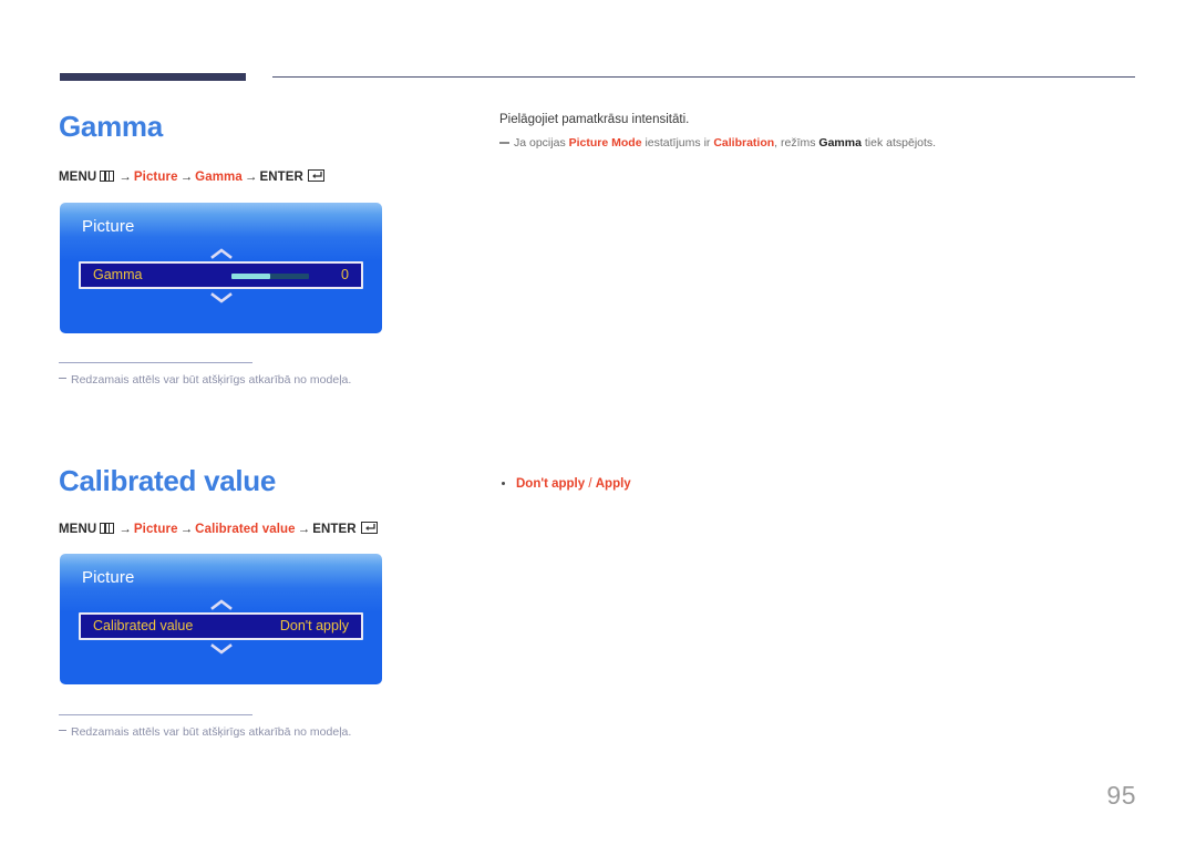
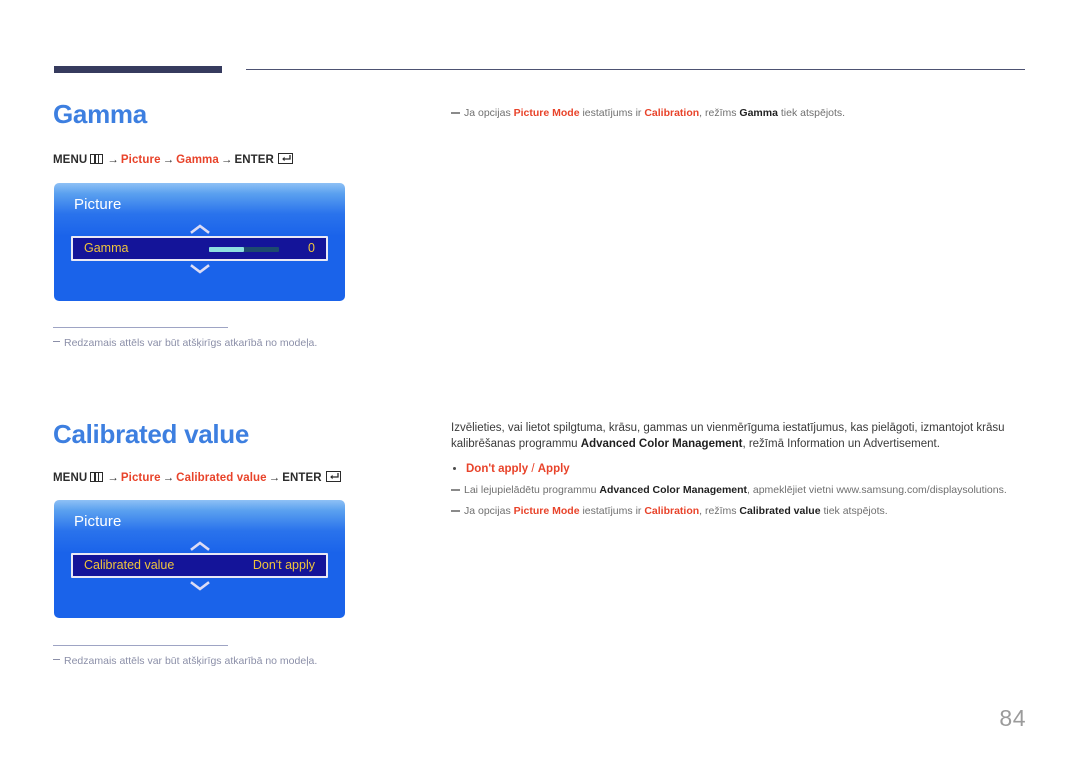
  Gamma
  MENU → Picture → Gamma → ENTER
  Picture
  Gamma
  0
  Redzamais attēls var būt atšķirīgs atkarībā no modeļa.
- Pielāgojiet pamatkrāsu intensitāti.
  Ja opcijas Picture Mode iestatījums ir Calibration, režīms Gamma tiek atspējots.
  Calibrated value
  MENU → Picture → Calibrated value → ENTER
  Picture
  Calibrated value
  Don't apply
  Redzamais attēls var būt atšķirīgs atkarībā no modeļa.
+ Izvēlieties, vai lietot spilgtuma, krāsu, gammas un vienmērīguma iestatījumus, kas pielāgoti, izmantojot krāsu kalibrēšanas programmu Advanced Color Management, režīmā Information un Advertisement.
  Don't apply / Apply
+ Lai lejupielādētu programmu Advanced Color Management, apmeklējiet vietni www.samsung.com/displaysolutions.
+ Ja opcijas Picture Mode iestatījums ir Calibration, režīms Calibrated value tiek atspējots.
- 95
+ 84
